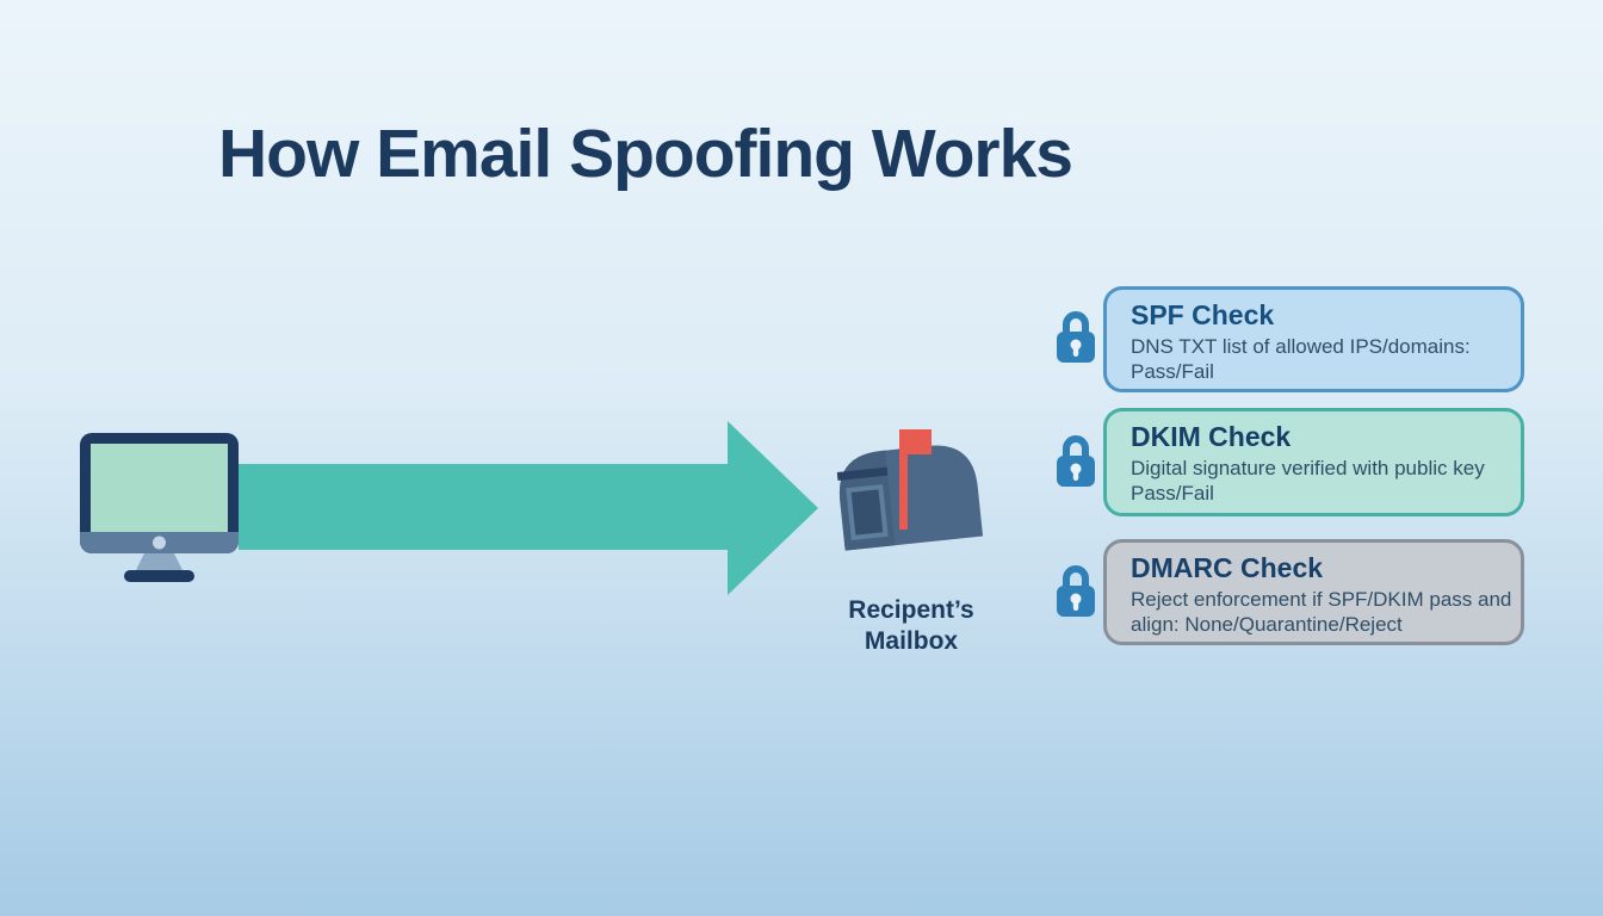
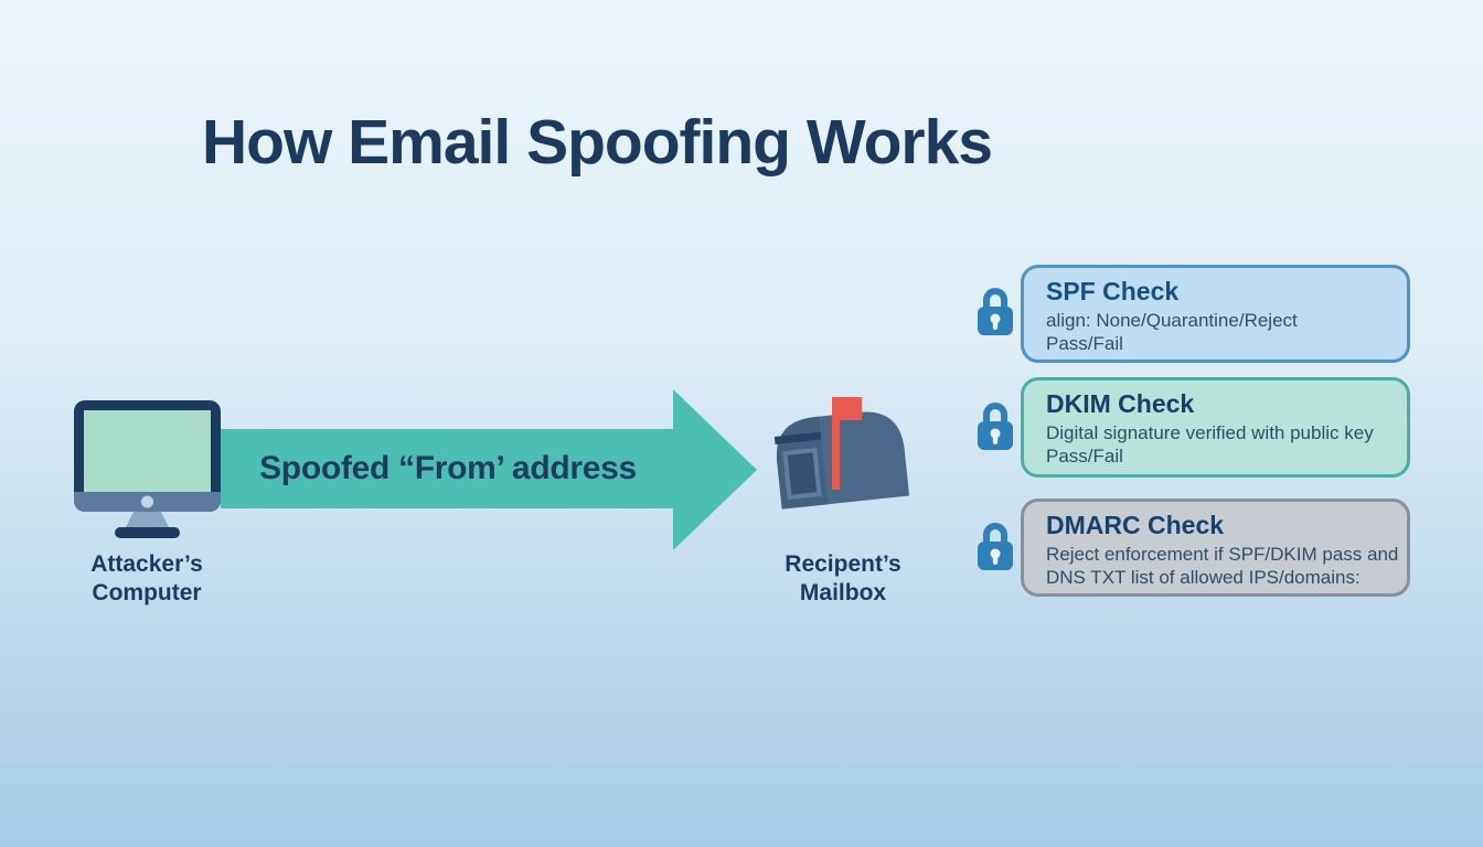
  How Email Spoofing Works
+ Attacker’s
+ Computer
+ Spoofed “From’ address
  Recipent’s
  Mailbox
  SPF Check
- DNS TXT list of allowed IPS/domains:
+ align: None/Quarantine/Reject
  Pass/Fail
  DKIM Check
  Digital signature verified with public key
  Pass/Fail
  DMARC Check
  Reject enforcement if SPF/DKIM pass and
- align: None/Quarantine/Reject
+ DNS TXT list of allowed IPS/domains:
